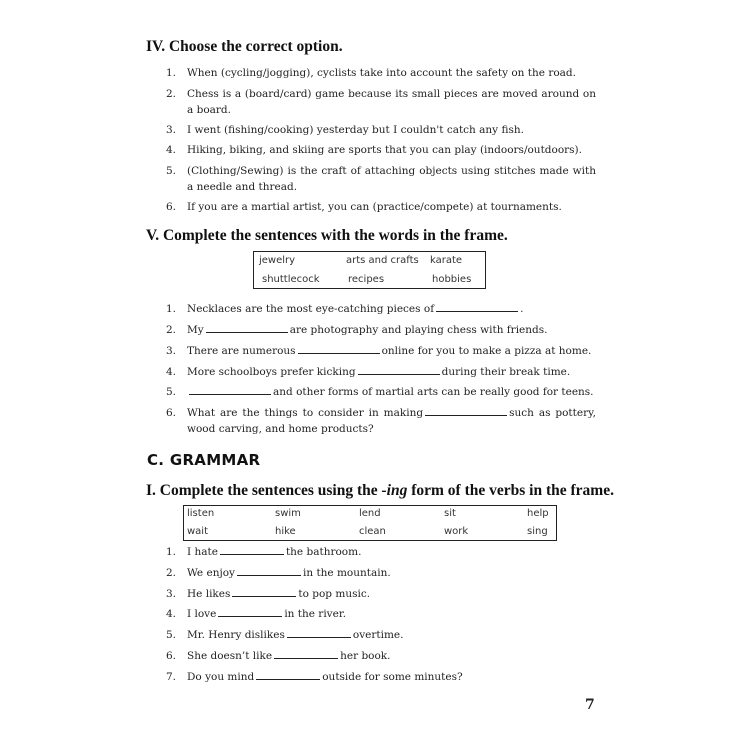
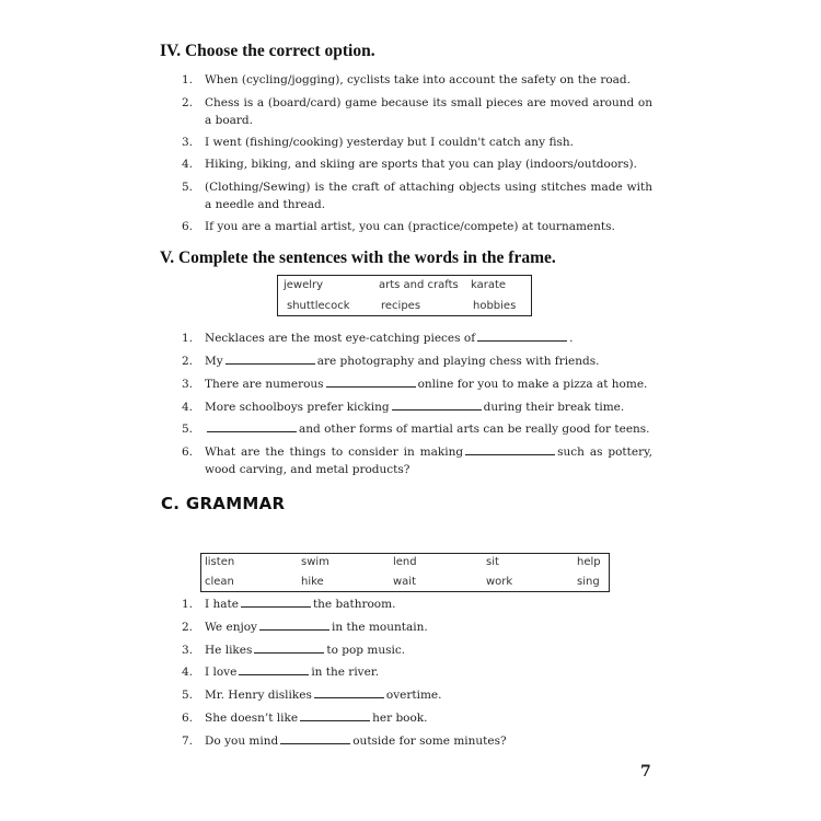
  IV. Choose the correct option.
  1.
  When (cycling/jogging), cyclists take into account the safety on the road.
  2.
  Chess is a (board/card) game because its small pieces are moved around on a board.
  3.
  I went (fishing/cooking) yesterday but I couldn't catch any fish.
  4.
  Hiking, biking, and skiing are sports that you can play (indoors/outdoors).
  5.
  (Clothing/Sewing) is the craft of attaching objects using stitches made with a needle and thread.
  6.
  If you are a martial artist, you can (practice/compete) at tournaments.
  V. Complete the sentences with the words in the frame.
  jewelry
  arts and crafts
  karate
  shuttlecock
  recipes
  hobbies
  1.
  Necklaces are the most eye-catching pieces of .
  2.
  My are photography and playing chess with friends.
  3.
  There are numerous online for you to make a pizza at home.
  4.
  More schoolboys prefer kicking during their break time.
  5.
  and other forms of martial arts can be really good for teens.
  6.
- What are the things to consider in making such as pottery, wood carving, and home products?
+ What are the things to consider in making such as pottery, wood carving, and metal products?
  C. GRAMMAR
- I. Complete the sentences using the -ing form of the verbs in the frame.
  listen
  swim
  lend
  sit
  help
- wait
+ clean
  hike
- clean
+ wait
  work
  sing
  1.
  I hate the bathroom.
  2.
  We enjoy in the mountain.
  3.
  He likes to pop music.
  4.
  I love in the river.
  5.
  Mr. Henry dislikes overtime.
  6.
  She doesn’t like her book.
  7.
  Do you mind outside for some minutes?
  7
